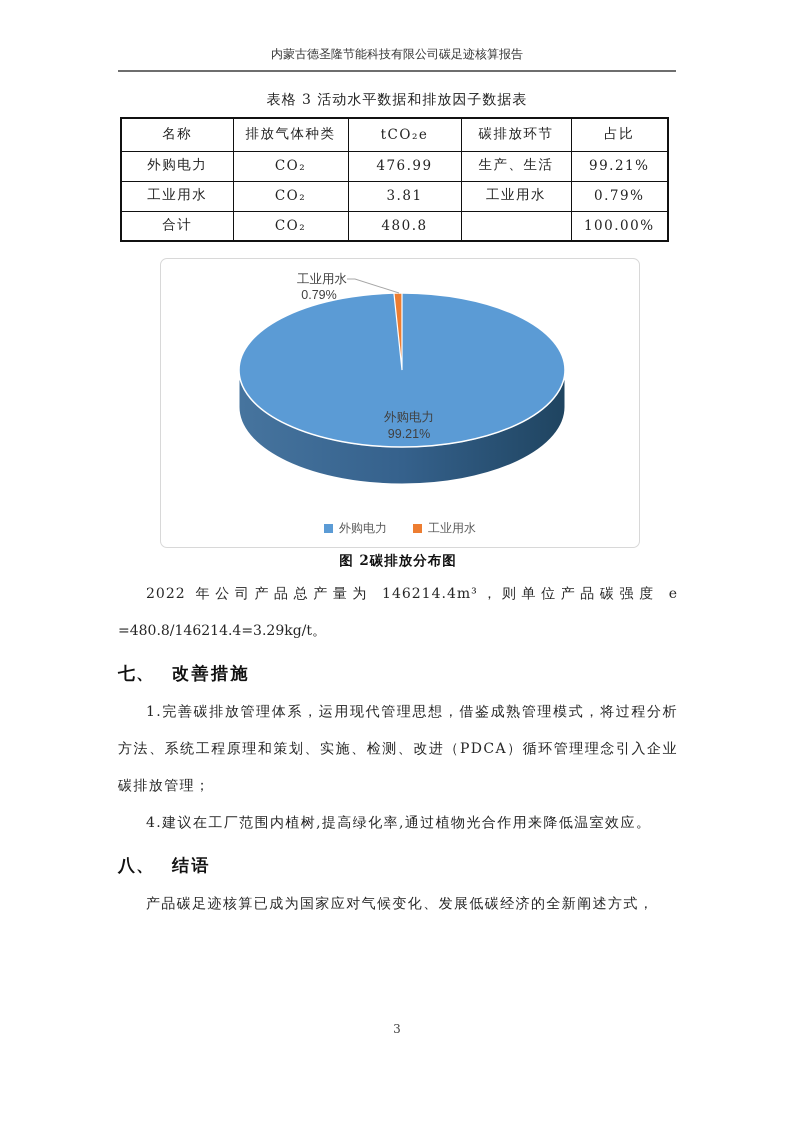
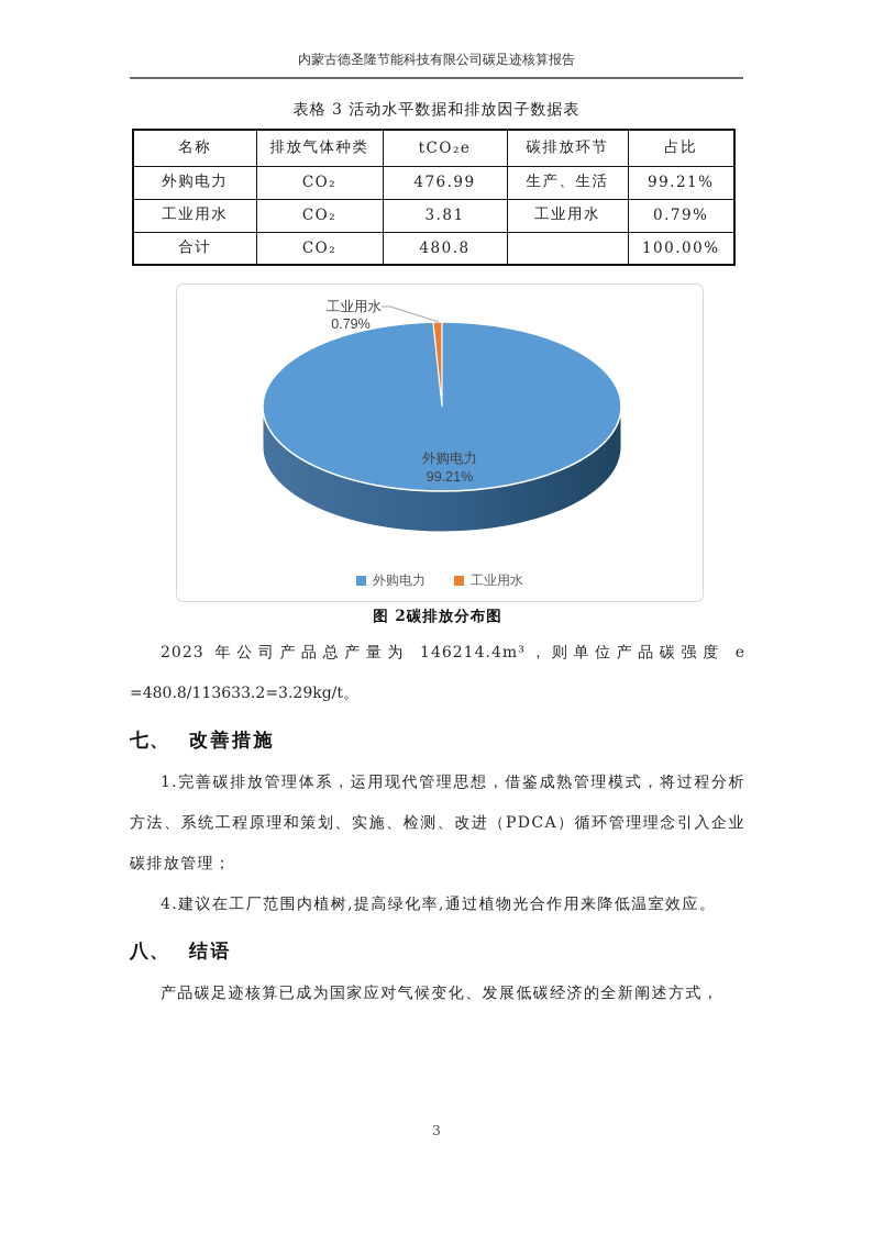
  内蒙古德圣隆节能科技有限公司碳足迹核算报告
  表格 3 活动水平数据和排放因子数据表
  名称	排放气体种类	tCO₂e	碳排放环节	占比
  外购电力	CO₂	476.99	生产、生活	99.21%
  工业用水	CO₂	3.81	工业用水	0.79%
  合计	CO₂	480.8		100.00%
  工业用水
  0.79%
  外购电力
  99.21%
  外购电力
  工业用水
  图 2碳排放分布图
- 2022 年公司产品总产量为 146214.4m³，则单位产品碳强度 e
+ 2023 年公司产品总产量为 146214.4m³，则单位产品碳强度 e
- =480.8/146214.4=3.29kg/t。
+ =480.8/113633.2=3.29kg/t。
  七、 改善措施
  1.完善碳排放管理体系，运用现代管理思想，借鉴成熟管理模式，将过程分析方法、系统工程原理和策划、实施、检测、改进（PDCA）循环管理理念引入企业碳排放管理；
  4.建议在工厂范围内植树,提高绿化率,通过植物光合作用来降低温室效应。
  八、 结语
  产品碳足迹核算已成为国家应对气候变化、发展低碳经济的全新阐述方式，
  3
